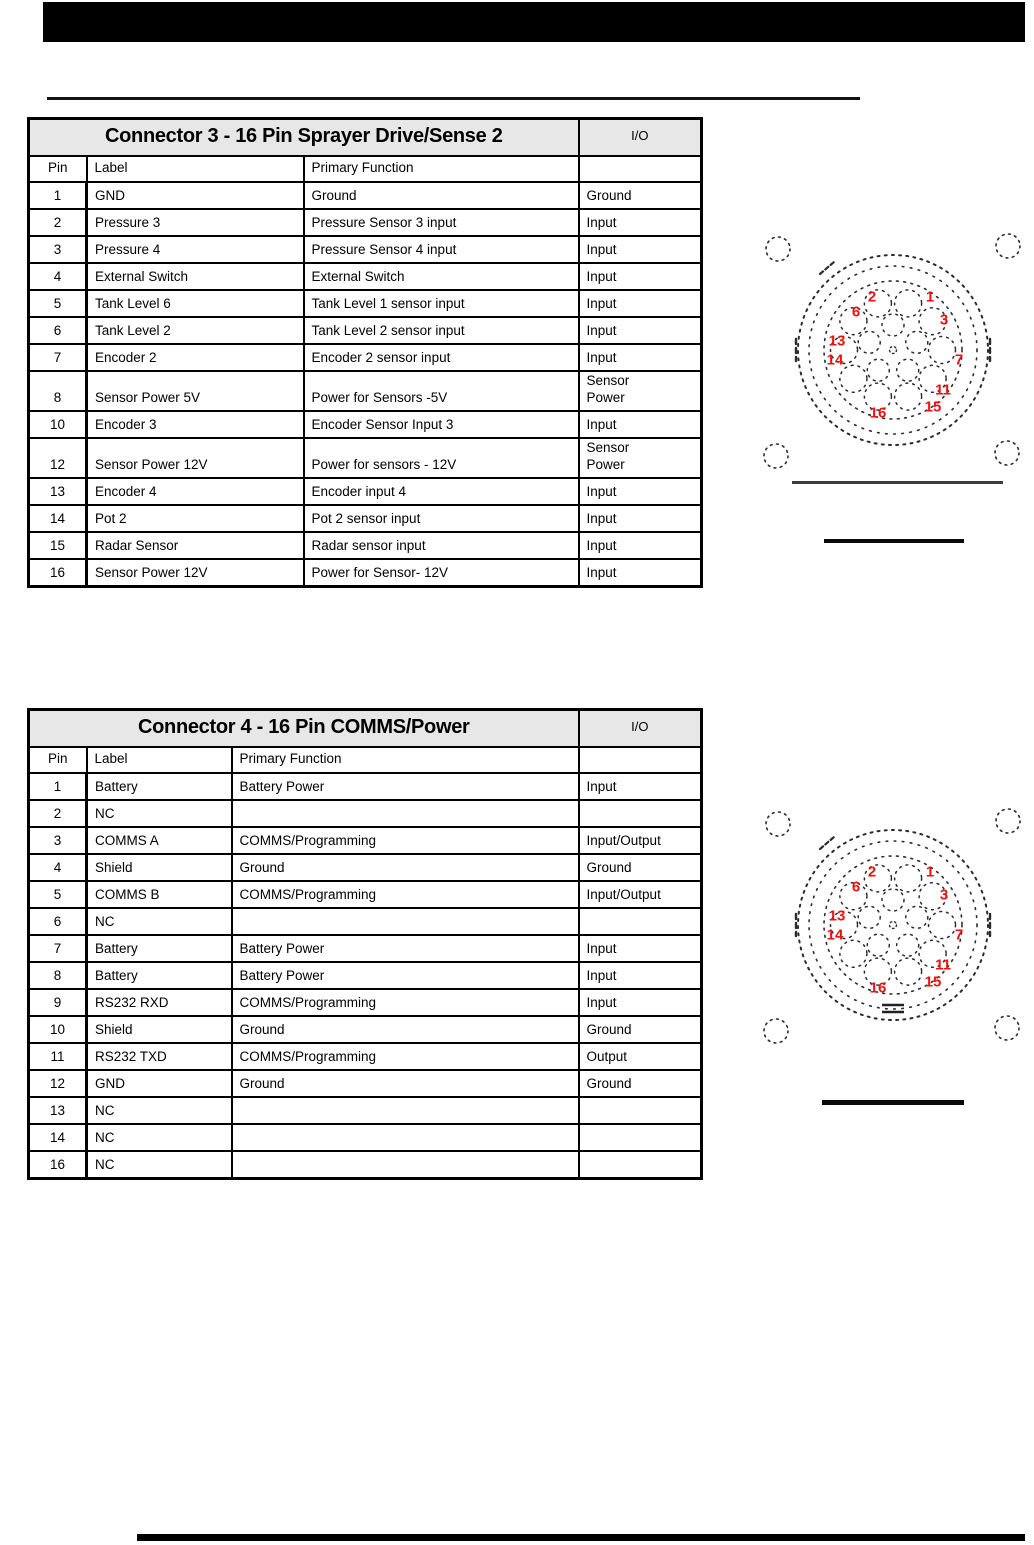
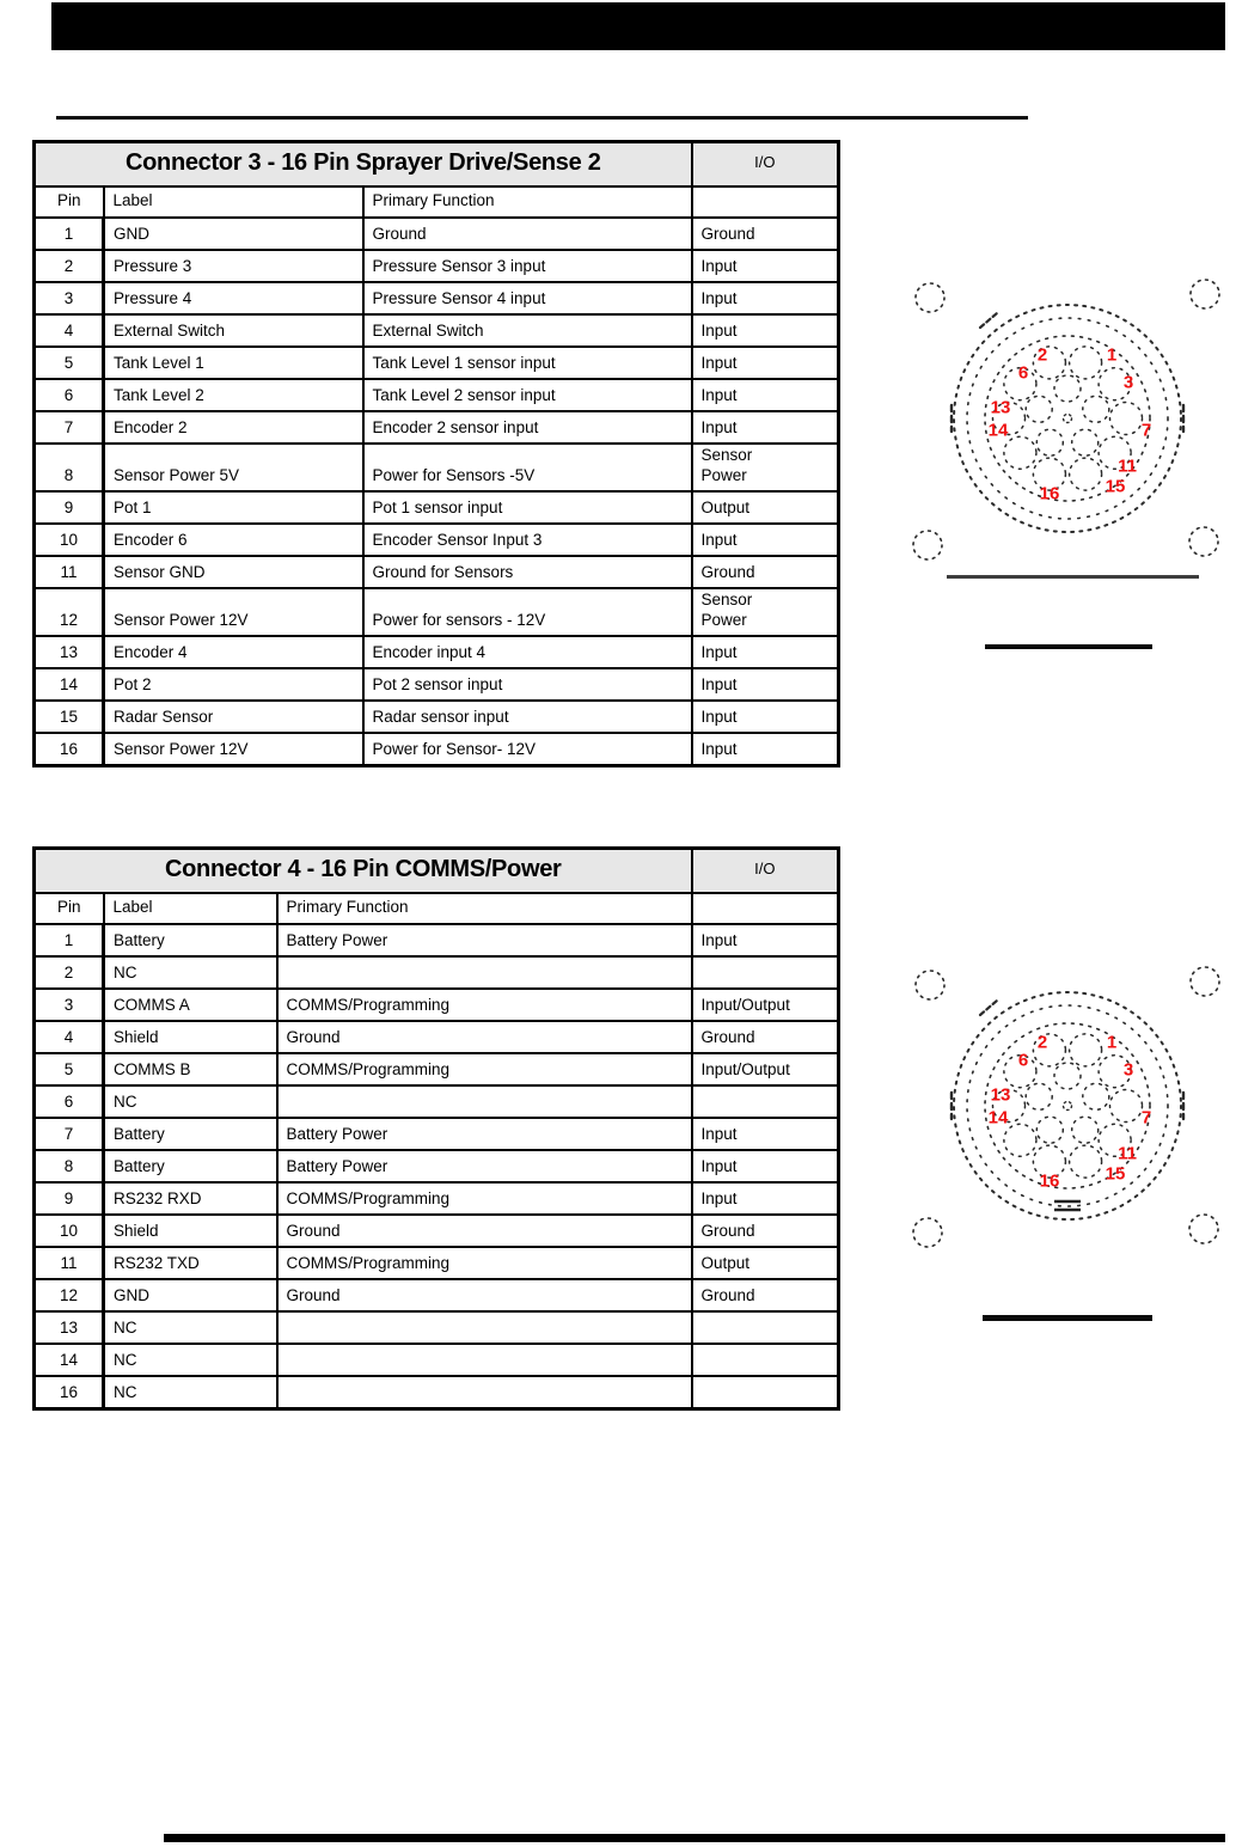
  Connector 3 - 16 Pin Sprayer Drive/Sense 2	I/O
  Pin	Label	Primary Function
  1	GND	Ground	Ground
  2	Pressure 3	Pressure Sensor 3 input	Input
  3	Pressure 4	Pressure Sensor 4 input	Input
  4	External Switch	External Switch	Input
- 5	Tank Level 6	Tank Level 1 sensor input	Input
+ 5	Tank Level 1	Tank Level 1 sensor input	Input
  6	Tank Level 2	Tank Level 2 sensor input	Input
  7	Encoder 2	Encoder 2 sensor input	Input
  8	Sensor Power 5V	Power for Sensors -5V	Sensor Power
+ 9	Pot 1	Pot 1 sensor input	Output
- 10	Encoder 3	Encoder Sensor Input 3	Input
+ 10	Encoder 6	Encoder Sensor Input 3	Input
+ 11	Sensor GND	Ground for Sensors	Ground
  12	Sensor Power 12V	Power for sensors - 12V	Sensor Power
  13	Encoder 4	Encoder input 4	Input
  14	Pot 2	Pot 2 sensor input	Input
  15	Radar Sensor	Radar sensor input	Input
  16	Sensor Power 12V	Power for Sensor- 12V	Input
  2
  1
  6
  3
  13
  14
  7
  11
  15
  16
  Connector 4 - 16 Pin COMMS/Power	I/O
  Pin	Label	Primary Function
  1	Battery	Battery Power	Input
  2	NC
  3	COMMS A	COMMS/Programming	Input/Output
  4	Shield	Ground	Ground
  5	COMMS B	COMMS/Programming	Input/Output
  6	NC
  7	Battery	Battery Power	Input
  8	Battery	Battery Power	Input
  9	RS232 RXD	COMMS/Programming	Input
  10	Shield	Ground	Ground
  11	RS232 TXD	COMMS/Programming	Output
  12	GND	Ground	Ground
  13	NC
  14	NC
  16	NC
  2
  1
  6
  3
  13
  14
  7
  11
  15
  16
